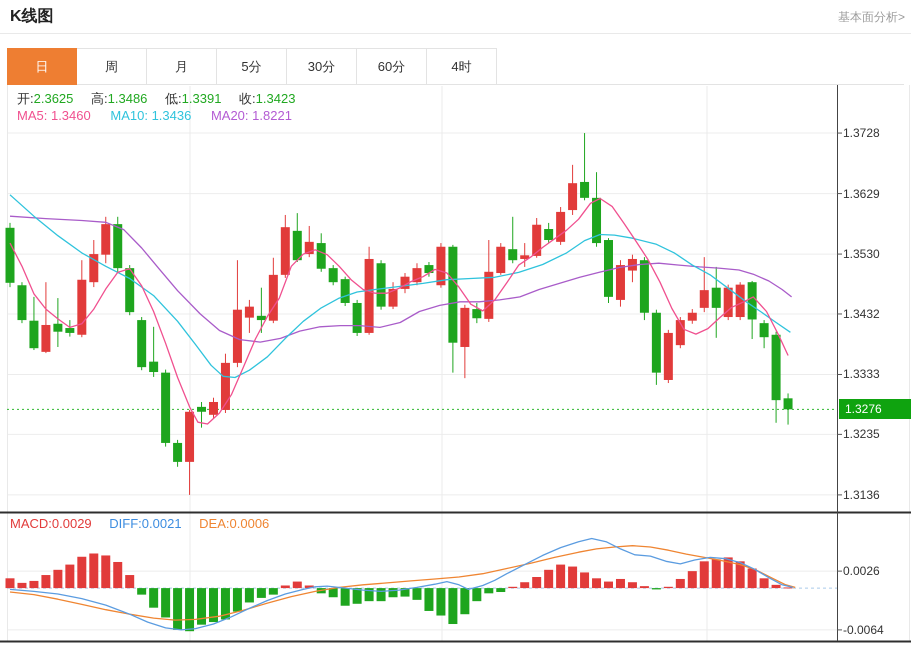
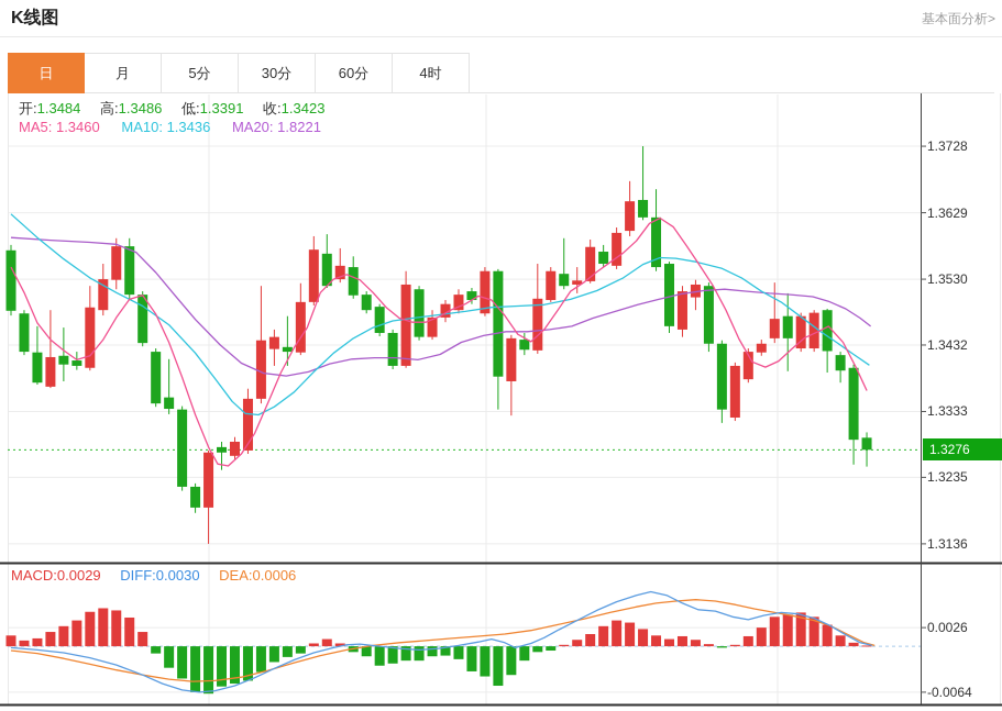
  K线图
  基本面分析>
  日
- 周
  月
  5分
  30分
  60分
  4时
- 开:2.3625 高:1.3486 低:1.3391 收:1.3423
+ 开:1.3484 高:1.3486 低:1.3391 收:1.3423
  MA5: 1.3460 MA10: 1.3436 MA20: 1.8221
- MACD:0.0029 DIFF:0.0021 DEA:0.0006
+ MACD:0.0029 DIFF:0.0030 DEA:0.0006
  1.3728
  1.3629
  1.3530
  1.3432
  1.3333
  1.3235
  1.3136
  0.0026
  -0.0064
  1.3276
